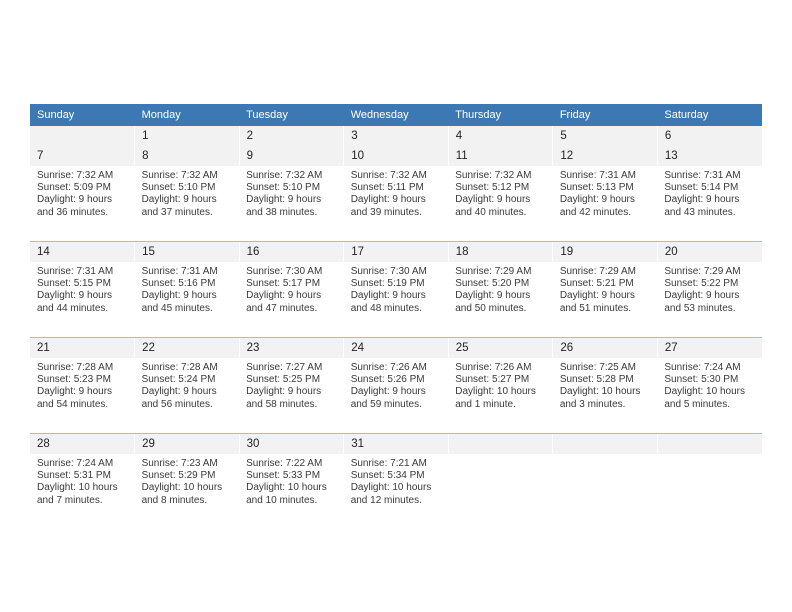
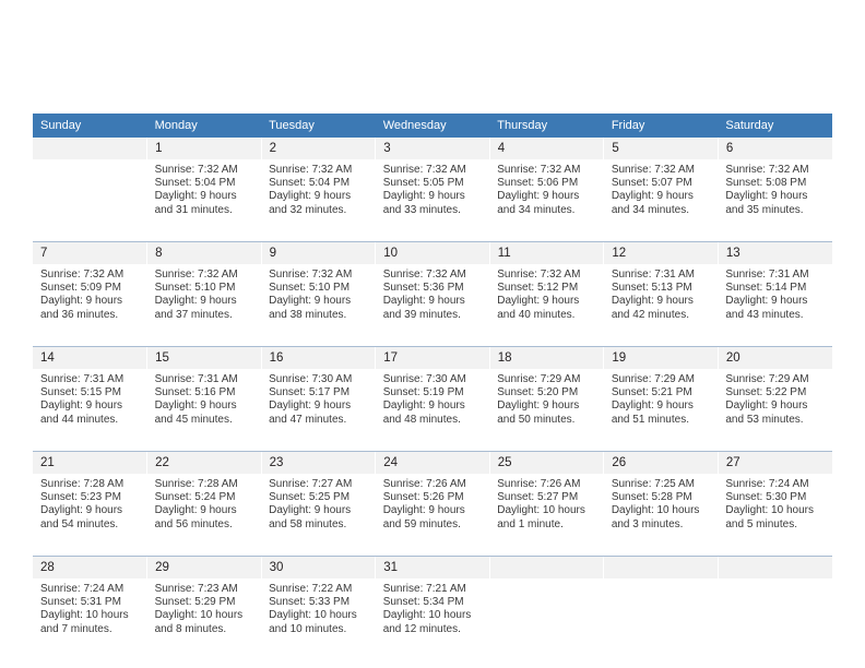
  Sunday	Monday	Tuesday	Wednesday	Thursday	Friday	Saturday
  	1	2	3	4	5	6
+ 	Sunrise: 7:32 AM Sunset: 5:04 PM Daylight: 9 hours and 31 minutes.	Sunrise: 7:32 AM Sunset: 5:04 PM Daylight: 9 hours and 32 minutes.	Sunrise: 7:32 AM Sunset: 5:05 PM Daylight: 9 hours and 33 minutes.	Sunrise: 7:32 AM Sunset: 5:06 PM Daylight: 9 hours and 34 minutes.	Sunrise: 7:32 AM Sunset: 5:07 PM Daylight: 9 hours and 34 minutes.	Sunrise: 7:32 AM Sunset: 5:08 PM Daylight: 9 hours and 35 minutes.
  7	8	9	10	11	12	13
- Sunrise: 7:32 AM Sunset: 5:09 PM Daylight: 9 hours and 36 minutes.	Sunrise: 7:32 AM Sunset: 5:10 PM Daylight: 9 hours and 37 minutes.	Sunrise: 7:32 AM Sunset: 5:10 PM Daylight: 9 hours and 38 minutes.	Sunrise: 7:32 AM Sunset: 5:11 PM Daylight: 9 hours and 39 minutes.	Sunrise: 7:32 AM Sunset: 5:12 PM Daylight: 9 hours and 40 minutes.	Sunrise: 7:31 AM Sunset: 5:13 PM Daylight: 9 hours and 42 minutes.	Sunrise: 7:31 AM Sunset: 5:14 PM Daylight: 9 hours and 43 minutes.
+ Sunrise: 7:32 AM Sunset: 5:09 PM Daylight: 9 hours and 36 minutes.	Sunrise: 7:32 AM Sunset: 5:10 PM Daylight: 9 hours and 37 minutes.	Sunrise: 7:32 AM Sunset: 5:10 PM Daylight: 9 hours and 38 minutes.	Sunrise: 7:32 AM Sunset: 5:36 PM Daylight: 9 hours and 39 minutes.	Sunrise: 7:32 AM Sunset: 5:12 PM Daylight: 9 hours and 40 minutes.	Sunrise: 7:31 AM Sunset: 5:13 PM Daylight: 9 hours and 42 minutes.	Sunrise: 7:31 AM Sunset: 5:14 PM Daylight: 9 hours and 43 minutes.
  14	15	16	17	18	19	20
  Sunrise: 7:31 AM Sunset: 5:15 PM Daylight: 9 hours and 44 minutes.	Sunrise: 7:31 AM Sunset: 5:16 PM Daylight: 9 hours and 45 minutes.	Sunrise: 7:30 AM Sunset: 5:17 PM Daylight: 9 hours and 47 minutes.	Sunrise: 7:30 AM Sunset: 5:19 PM Daylight: 9 hours and 48 minutes.	Sunrise: 7:29 AM Sunset: 5:20 PM Daylight: 9 hours and 50 minutes.	Sunrise: 7:29 AM Sunset: 5:21 PM Daylight: 9 hours and 51 minutes.	Sunrise: 7:29 AM Sunset: 5:22 PM Daylight: 9 hours and 53 minutes.
  21	22	23	24	25	26	27
  Sunrise: 7:28 AM Sunset: 5:23 PM Daylight: 9 hours and 54 minutes.	Sunrise: 7:28 AM Sunset: 5:24 PM Daylight: 9 hours and 56 minutes.	Sunrise: 7:27 AM Sunset: 5:25 PM Daylight: 9 hours and 58 minutes.	Sunrise: 7:26 AM Sunset: 5:26 PM Daylight: 9 hours and 59 minutes.	Sunrise: 7:26 AM Sunset: 5:27 PM Daylight: 10 hours and 1 minute.	Sunrise: 7:25 AM Sunset: 5:28 PM Daylight: 10 hours and 3 minutes.	Sunrise: 7:24 AM Sunset: 5:30 PM Daylight: 10 hours and 5 minutes.
  28	29	30	31
  Sunrise: 7:24 AM Sunset: 5:31 PM Daylight: 10 hours and 7 minutes.	Sunrise: 7:23 AM Sunset: 5:29 PM Daylight: 10 hours and 8 minutes.	Sunrise: 7:22 AM Sunset: 5:33 PM Daylight: 10 hours and 10 minutes.	Sunrise: 7:21 AM Sunset: 5:34 PM Daylight: 10 hours and 12 minutes.
